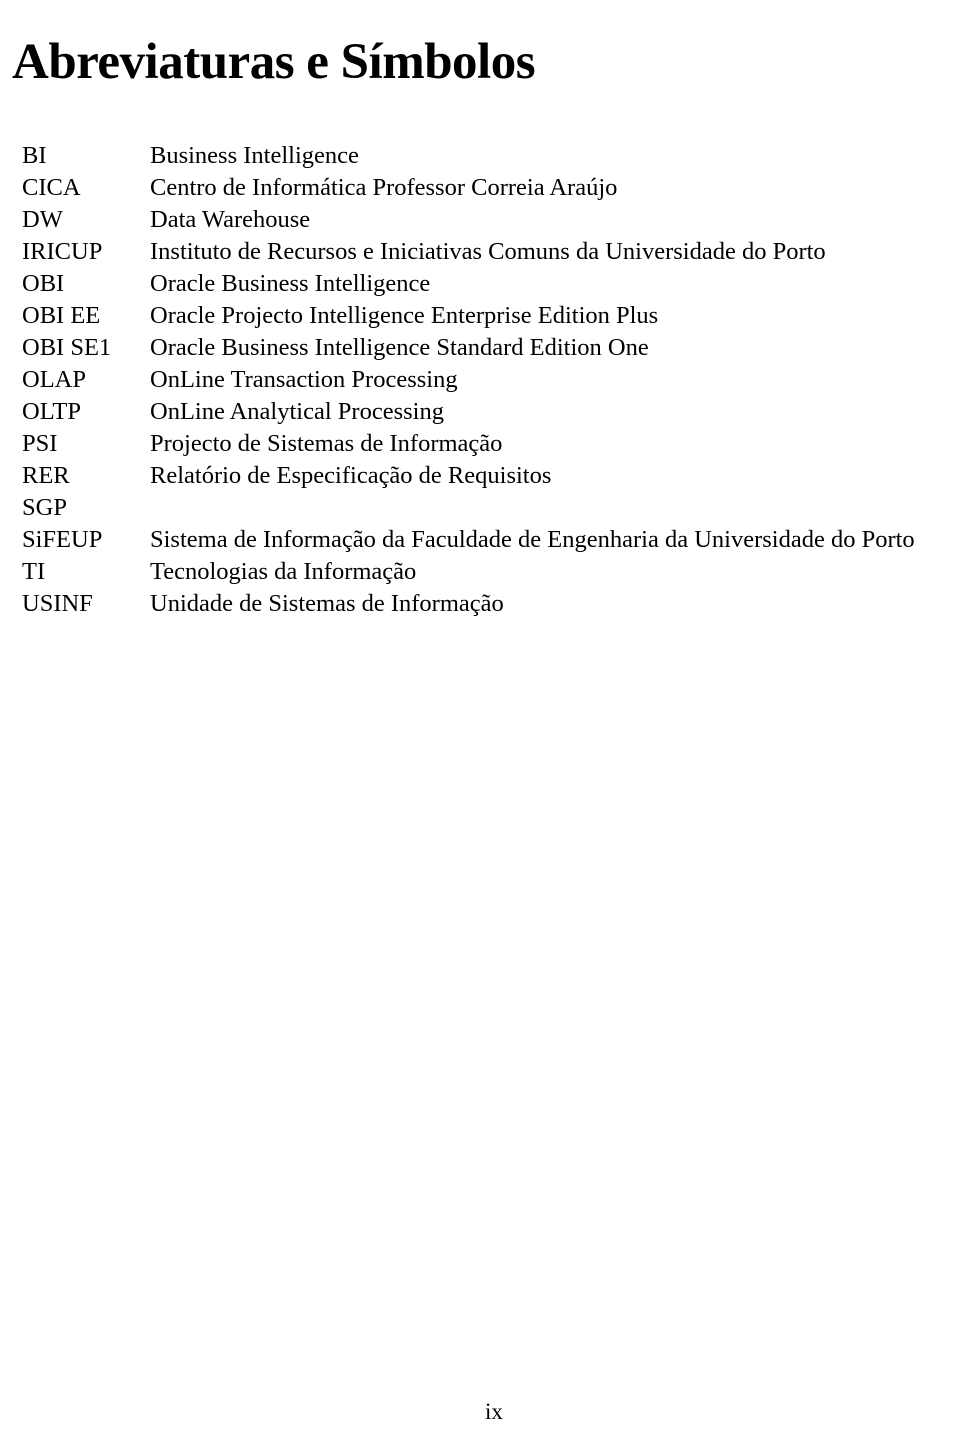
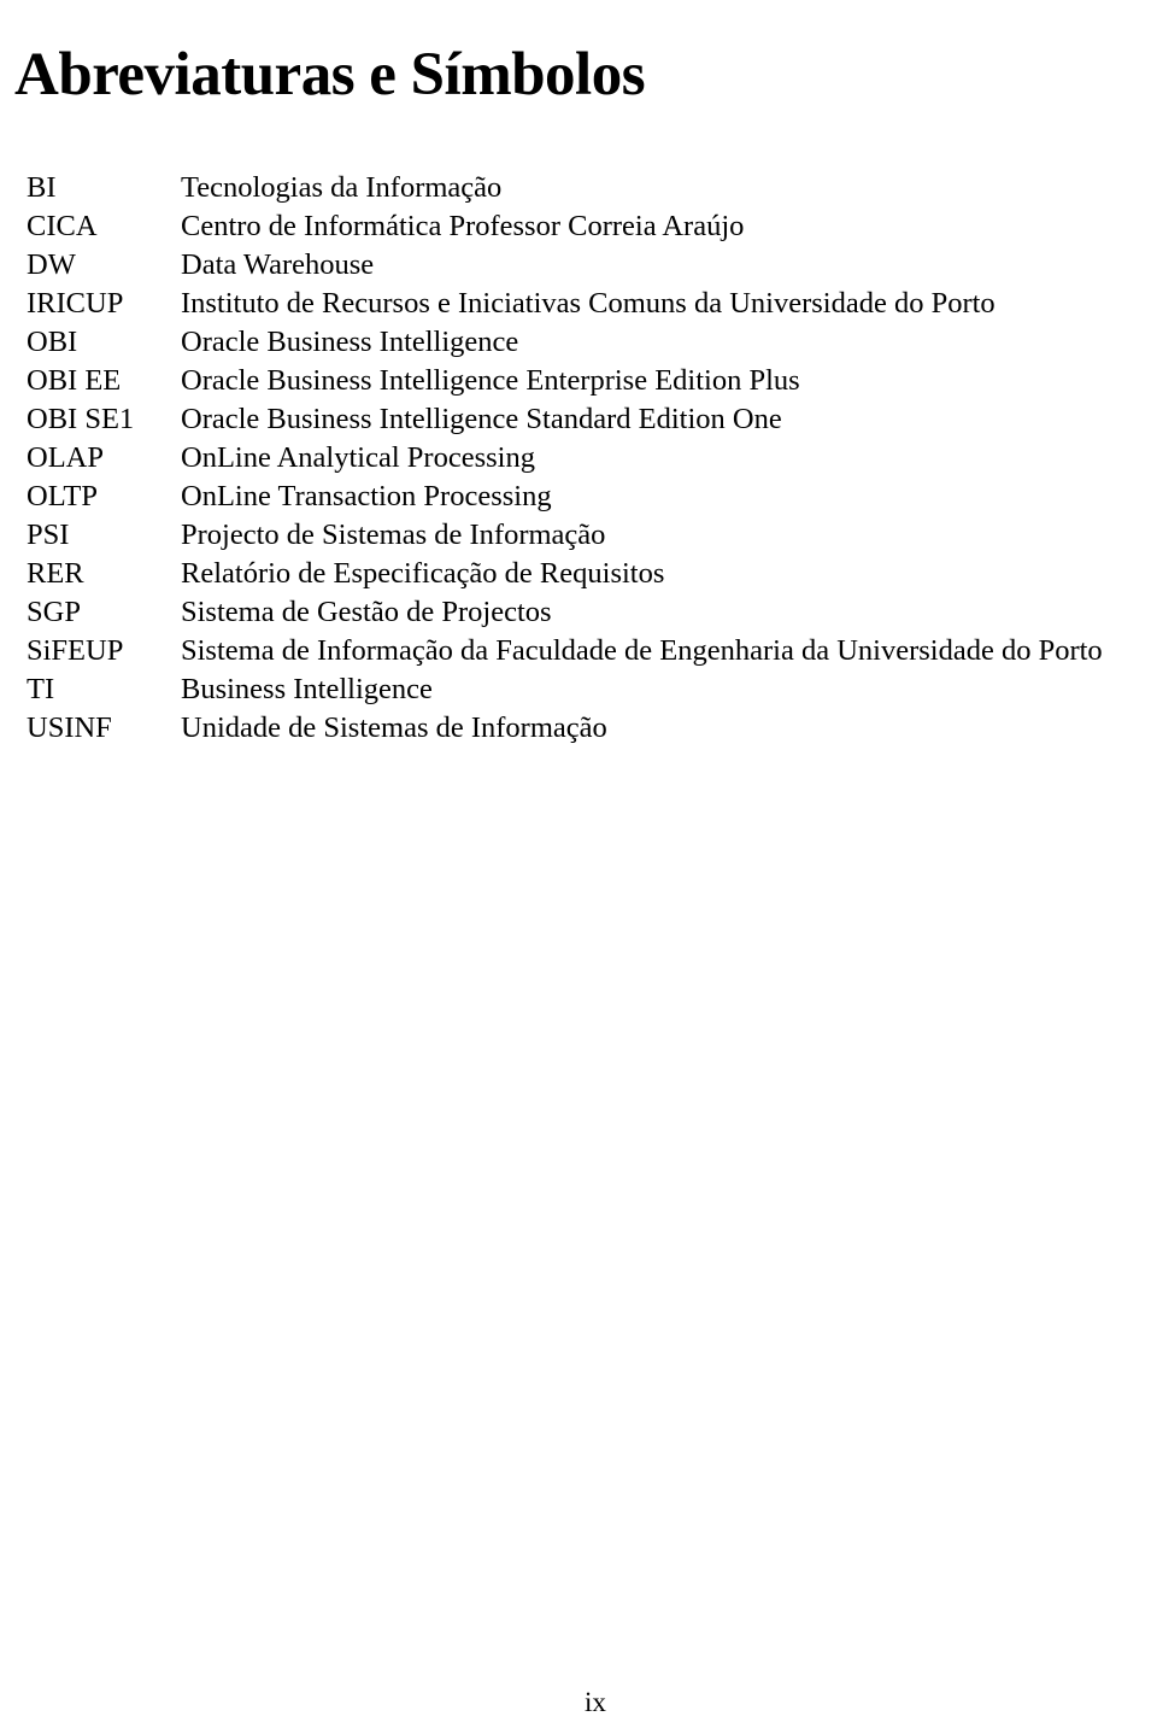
  Abreviaturas e Símbolos
  BI
- Business Intelligence
+ Tecnologias da Informação
  CICA
  Centro de Informática Professor Correia Araújo
  DW
  Data Warehouse
  IRICUP
  Instituto de Recursos e Iniciativas Comuns da Universidade do Porto
  OBI
  Oracle Business Intelligence
  OBI EE
- Oracle Projecto Intelligence Enterprise Edition Plus
+ Oracle Business Intelligence Enterprise Edition Plus
  OBI SE1
  Oracle Business Intelligence Standard Edition One
  OLAP
- OnLine Transaction Processing
+ OnLine Analytical Processing
  OLTP
- OnLine Analytical Processing
+ OnLine Transaction Processing
  PSI
  Projecto de Sistemas de Informação
  RER
  Relatório de Especificação de Requisitos
  SGP
+ Sistema de Gestão de Projectos
  SiFEUP
  Sistema de Informação da Faculdade de Engenharia da Universidade do Porto
  TI
- Tecnologias da Informação
+ Business Intelligence
  USINF
  Unidade de Sistemas de Informação
  ix
